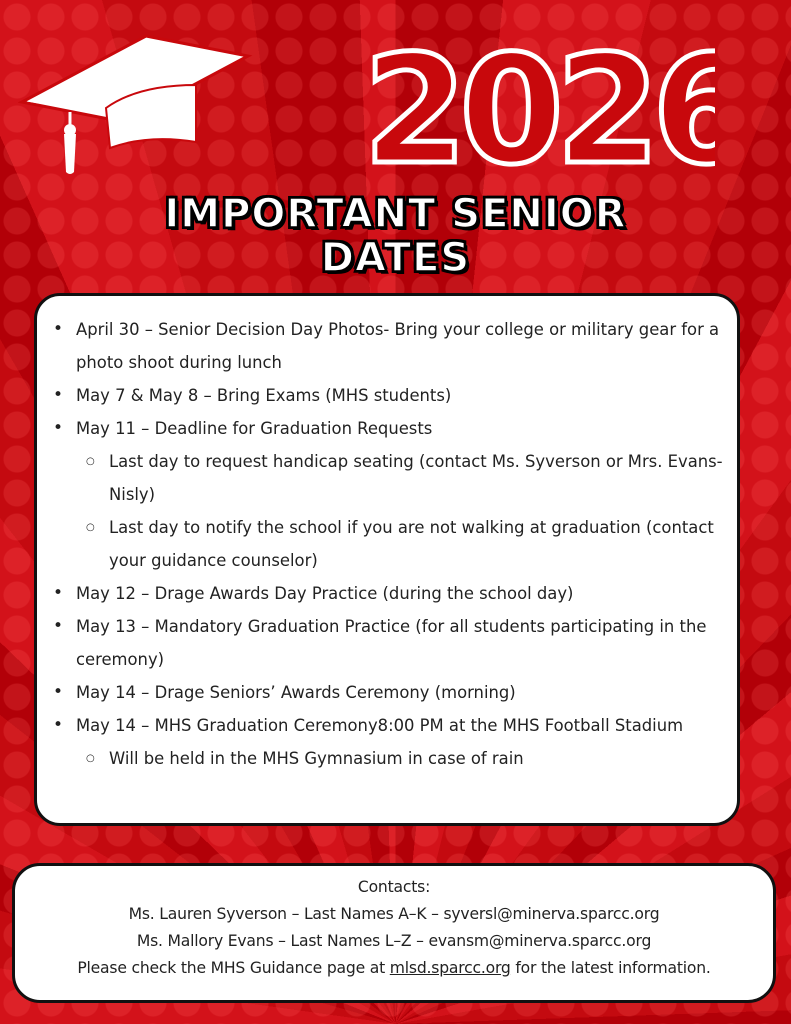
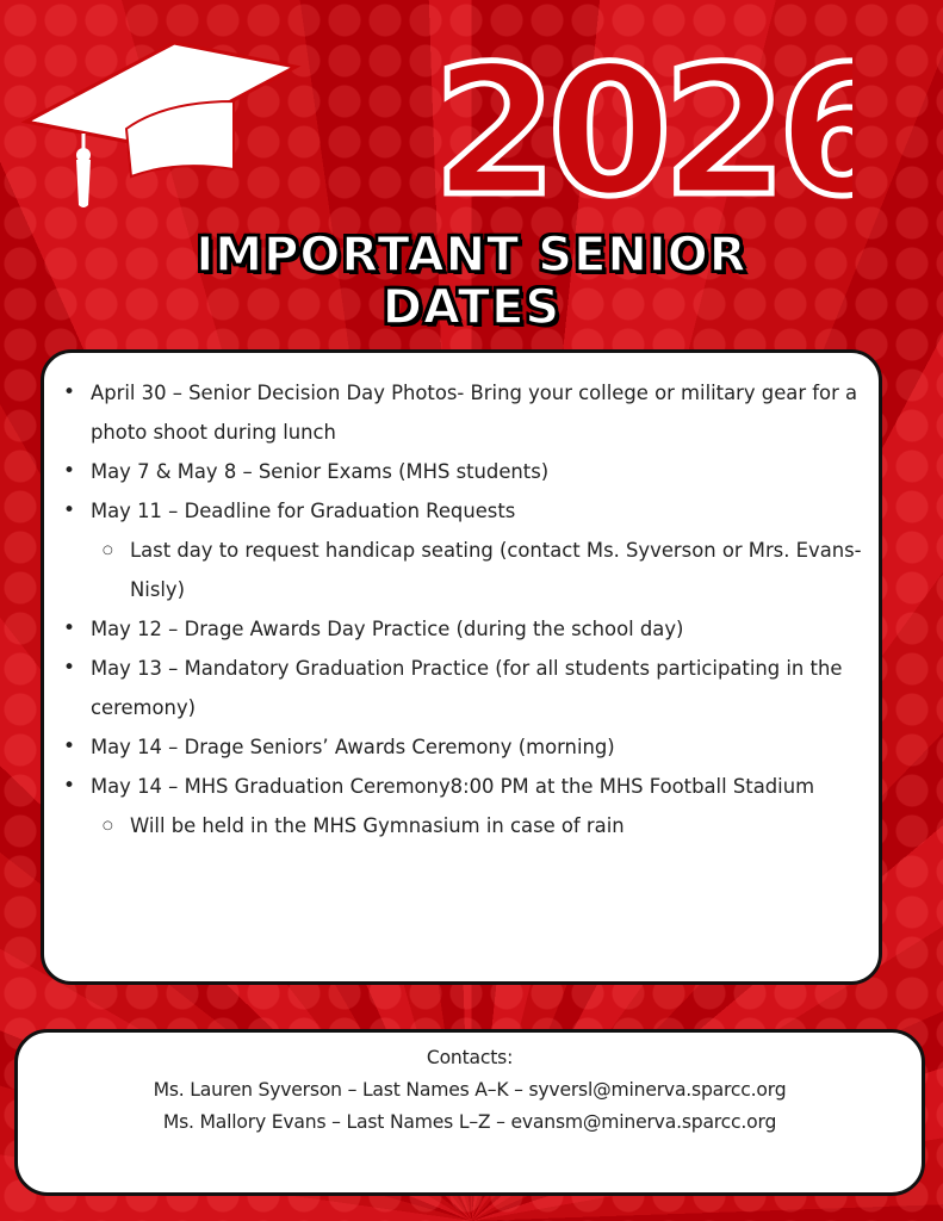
  2026
  IMPORTANT SENIOR
  DATES
  April 30 – Senior Decision Day Photos- Bring your college or military gear for a photo shoot during lunch
- May 7 & May 8 – Bring Exams (MHS students)
+ May 7 & May 8 – Senior Exams (MHS students)
  May 11 – Deadline for Graduation Requests
  Last day to request handicap seating (contact Ms. Syverson or Mrs. Evans-Nisly)
- Last day to notify the school if you are not walking at graduation (contact your guidance counselor)
  May 12 – Drage Awards Day Practice (during the school day)
  May 13 – Mandatory Graduation Practice (for all students participating in the ceremony)
  May 14 – Drage Seniors’ Awards Ceremony (morning)
  May 14 – MHS Graduation Ceremony8:00 PM at the MHS Football Stadium
  Will be held in the MHS Gymnasium in case of rain
  Contacts:
  Ms. Lauren Syverson – Last Names A–K – syversl@minerva.sparcc.org
  Ms. Mallory Evans – Last Names L–Z – evansm@minerva.sparcc.org
- Please check the MHS Guidance page at mlsd.sparcc.org for the latest information.
